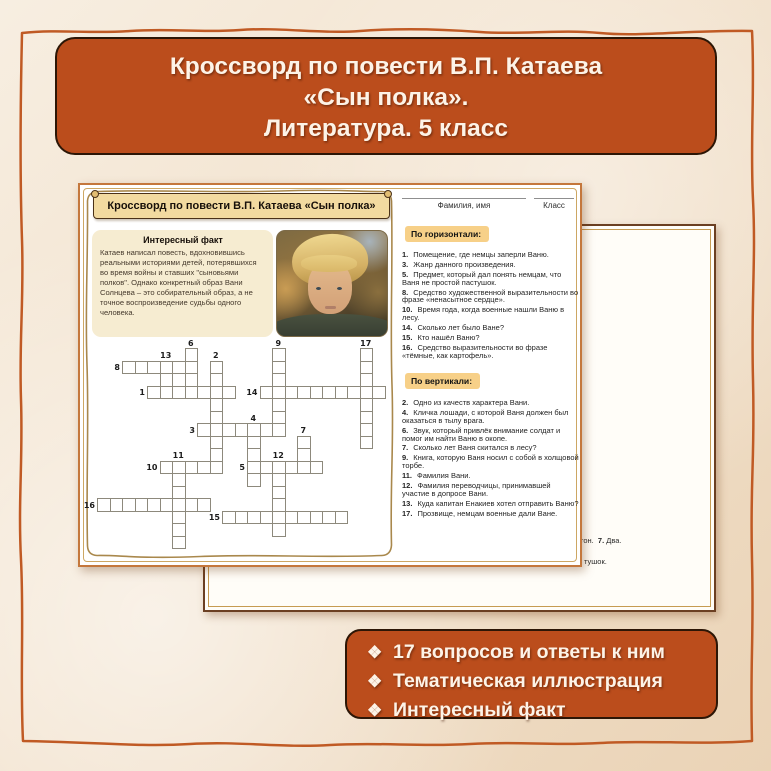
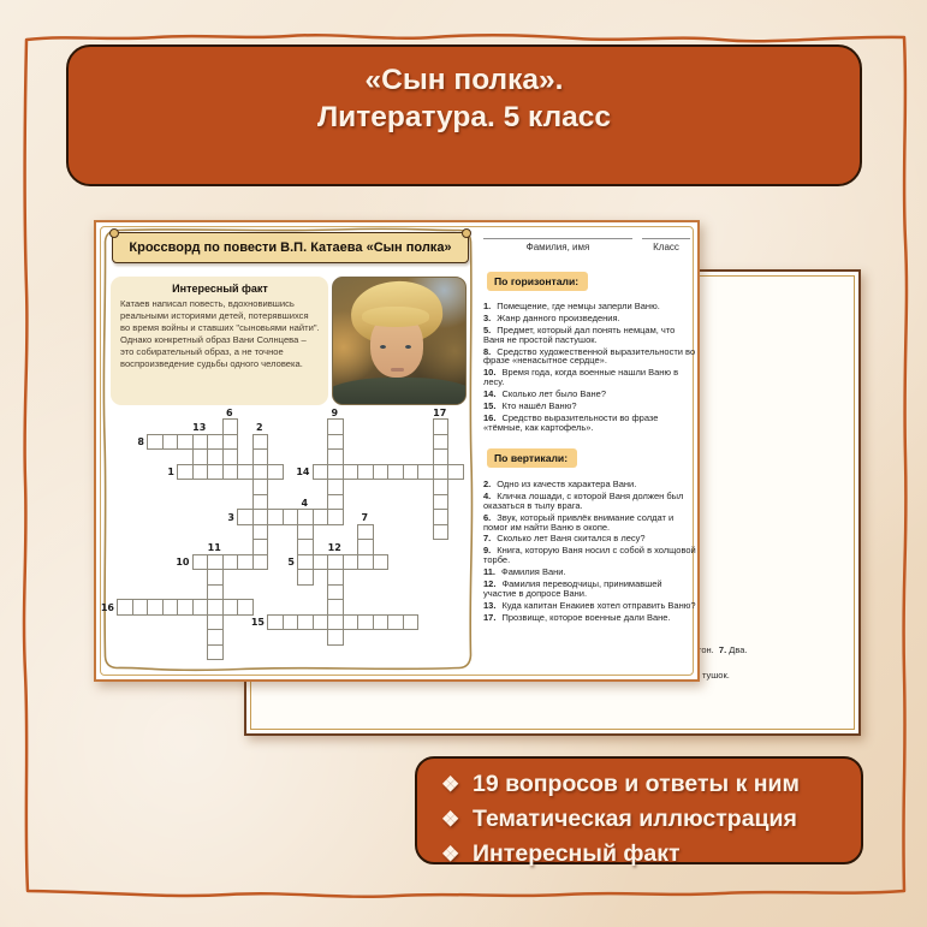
- Кроссворд по повести В.П. Катаева
  «Сын полка».
  Литература. 5 класс
  он. 7. Два.
  тушок.
  Кроссворд по повести В.П. Катаева «Сын полка»
  Интересный факт
- Катаев написал повесть, вдохновившись реальными историями детей, потерявшихся во время войны и ставших "сыновьями полков". Однако конкретный образ Вани Солнцева – это собирательный образ, а не точное воспроизведение судьбы одного человека.
+ Катаев написал повесть, вдохновившись реальными историями детей, потерявшихся во время войны и ставших "сыновьями найти". Однако конкретный образ Вани Солнцева – это собирательный образ, а не точное воспроизведение судьбы одного человека.
  8
  1
  14
  3
  10
  5
  16
  15
  6
  13
  2
  9
  17
  4
  7
  11
  12
  Фамилия, имя
  Класс
  По горизонтали:
  1. Помещение, где немцы заперли Ваню.
  3. Жанр данного произведения.
  5. Предмет, который дал понять немцам, что Ваня не простой пастушок.
  8. Средство художественной выразительности во фразе «ненасытное сердце».
  10. Время года, когда военные нашли Ваню в лесу.
  14. Сколько лет было Ване?
  15. Кто нашёл Ваню?
  16. Средство выразительности во фразе «тёмные, как картофель».
  По вертикали:
  2. Одно из качеств характера Вани.
  4. Кличка лошади, с которой Ваня должен был оказаться в тылу врага.
  6. Звук, который привлёк внимание солдат и помог им найти Ваню в окопе.
  7. Сколько лет Ваня скитался в лесу?
  9. Книга, которую Ваня носил с собой в холщовой торбе.
  11. Фамилия Вани.
  12. Фамилия переводчицы, принимавшей участие в допросе Вани.
  13. Куда капитан Енакиев хотел отправить Ваню?
- 17. Прозвище, немцам военные дали Ване.
+ 17. Прозвище, которое военные дали Ване.
- ❖ 17 вопросов и ответы к ним
+ ❖ 19 вопросов и ответы к ним
  ❖ Тематическая иллюстрация
  ❖ Интересный факт
